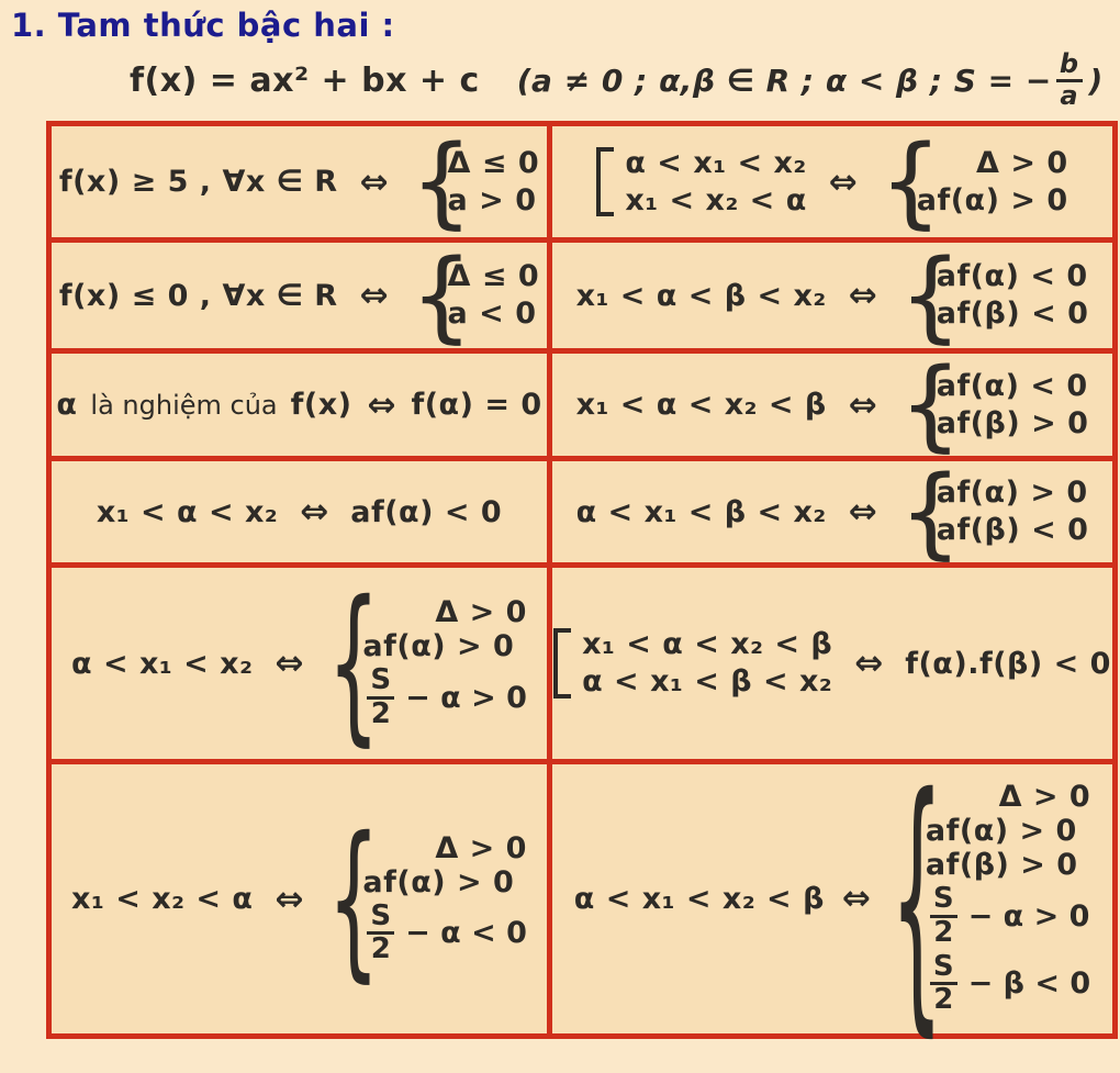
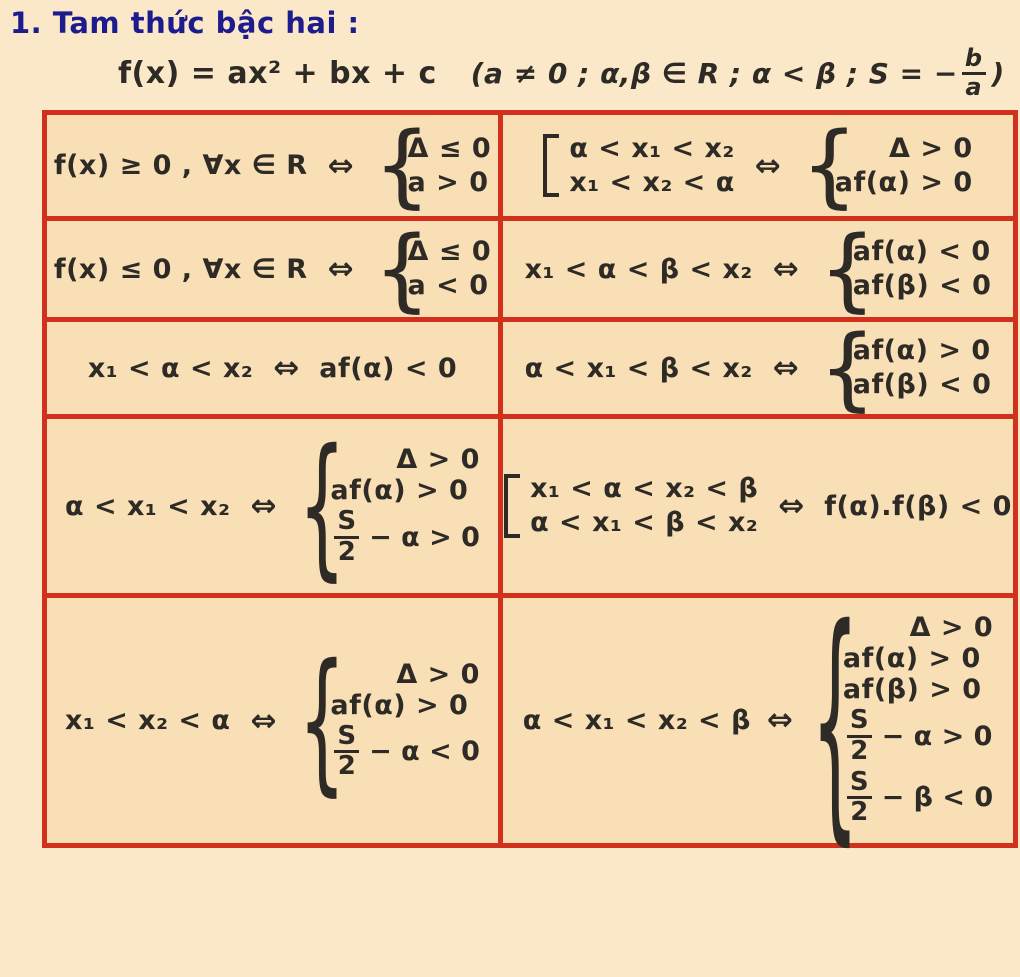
  1. Tam thức bậc hai :
  f(x) = ax² + bx + c
  (a ≠ 0 ; α,β ∈ R ; α < β ; S = −
  b
  a
  )
- f(x) ≥ 5 , ∀x ∈ R ⇔ { Δ ≤ 0 a > 0	α < x₁ < x₂ x₁ < x₂ < α ⇔ { Δ > 0 af(α) > 0
+ f(x) ≥ 0 , ∀x ∈ R ⇔ { Δ ≤ 0 a > 0	α < x₁ < x₂ x₁ < x₂ < α ⇔ { Δ > 0 af(α) > 0
  f(x) ≤ 0 , ∀x ∈ R ⇔ { Δ ≤ 0 a < 0	x₁ < α < β < x₂ ⇔ { af(α) < 0 af(β) < 0
- α là nghiệm của f(x) ⇔ f(α) = 0	x₁ < α < x₂ < β ⇔ { af(α) < 0 af(β) > 0
  x₁ < α < x₂ ⇔ af(α) < 0	α < x₁ < β < x₂ ⇔ { af(α) > 0 af(β) < 0
  α < x₁ < x₂ ⇔ { Δ > 0 af(α) > 0 S 2 − α > 0	x₁ < α < x₂ < β α < x₁ < β < x₂ ⇔ f(α).f(β) < 0
  x₁ < x₂ < α ⇔ { Δ > 0 af(α) > 0 S 2 − α < 0	α < x₁ < x₂ < β ⇔ { Δ > 0 af(α) > 0 af(β) > 0 S 2 − α > 0 S 2 − β < 0
